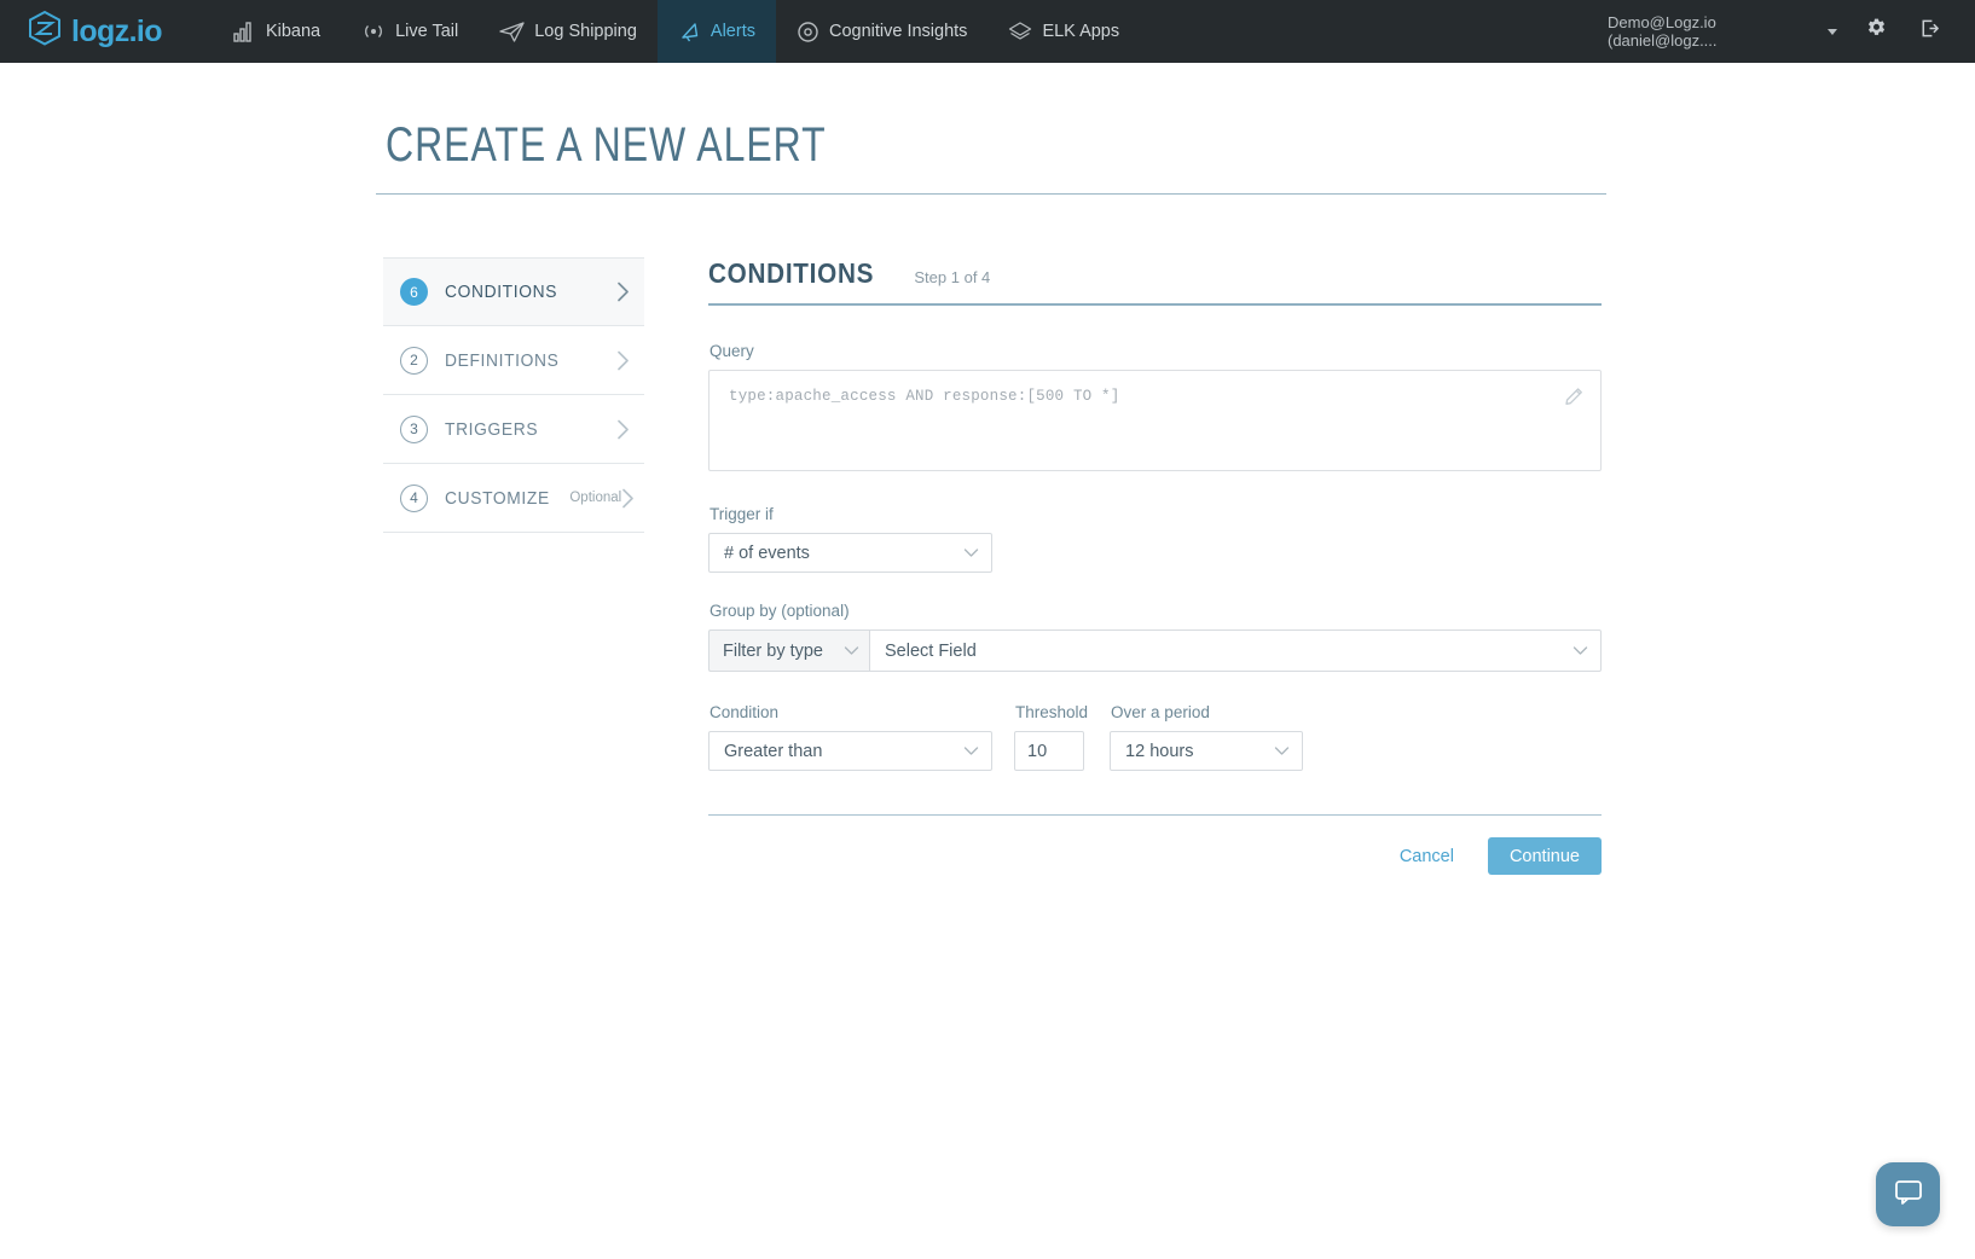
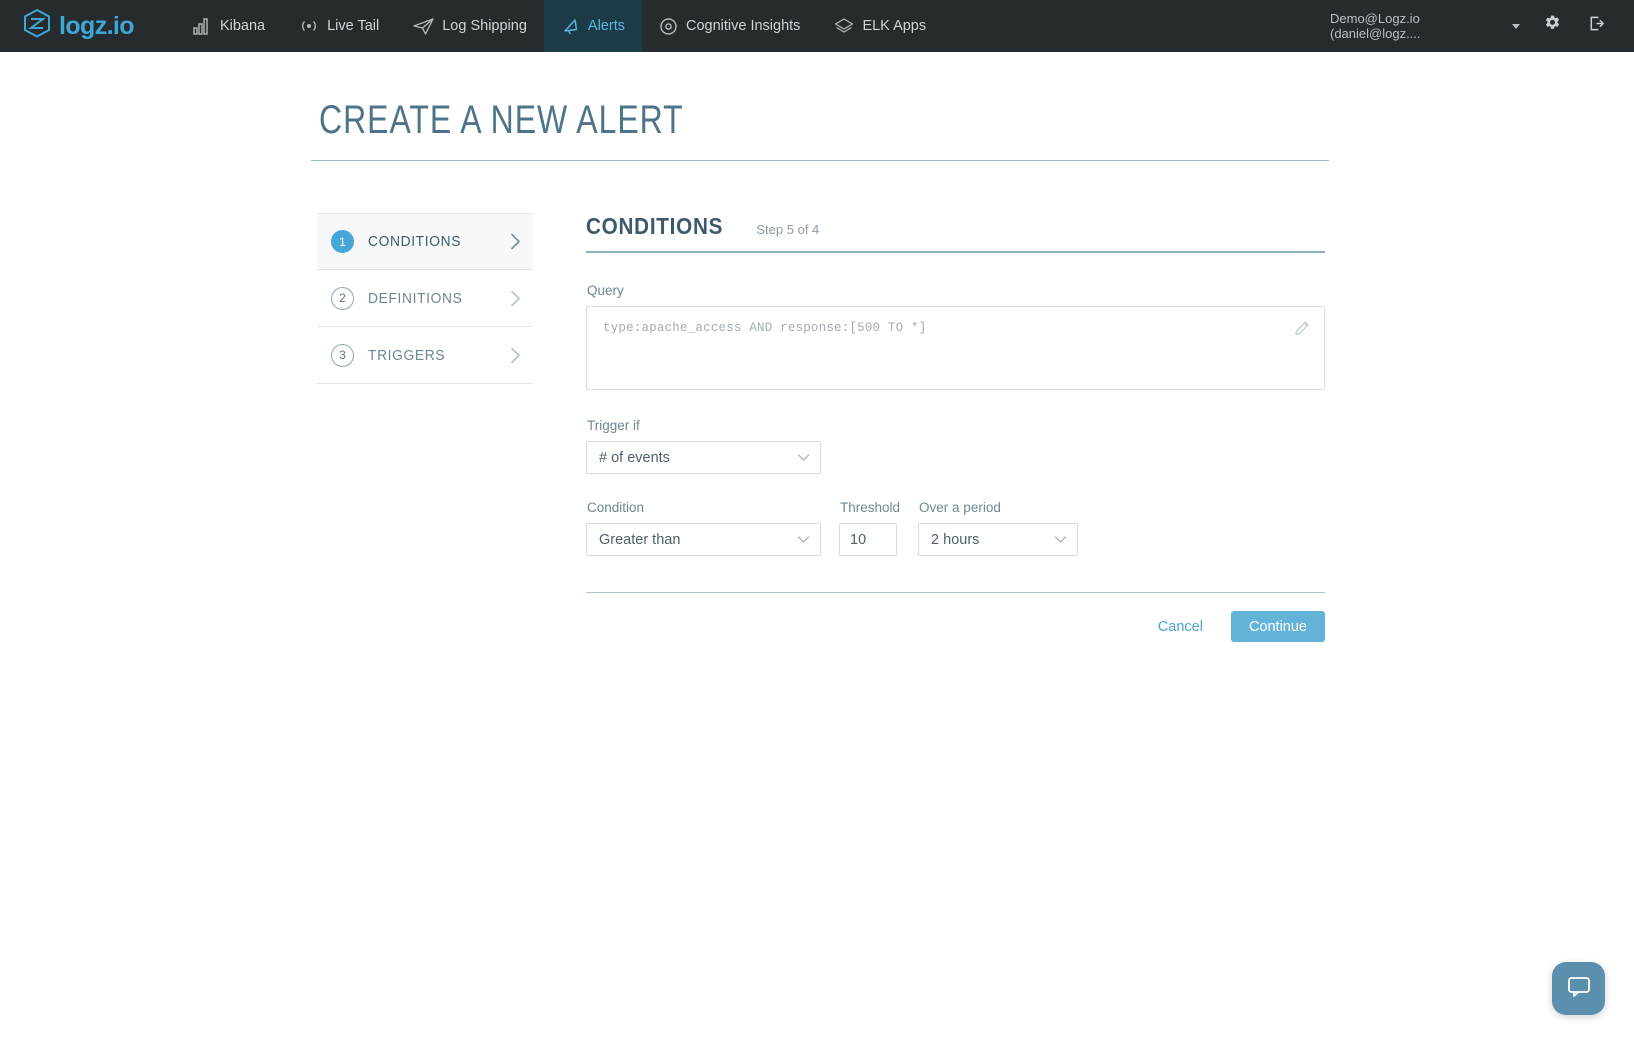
  logz.io
  Kibana
  Live Tail
  Log Shipping
  Alerts
  Cognitive Insights
  ELK Apps
  Demo@Logz.io (daniel@logz....
  CREATE A NEW ALERT
- 6
+ 1
  CONDITIONS
  2
  DEFINITIONS
  3
  TRIGGERS
- 4
- CUSTOMIZE
- Optional
  CONDITIONS
- Step 1 of 4
+ Step 5 of 4
  Query
  type:apache_access AND response:[500 TO *]
  Trigger if
  # of events
- Group by (optional)
- Filter by type
- Select Field
  Condition
  Greater than
  Threshold
  10
  Over a period
- 12 hours
+ 2 hours
  Cancel
  Continue
